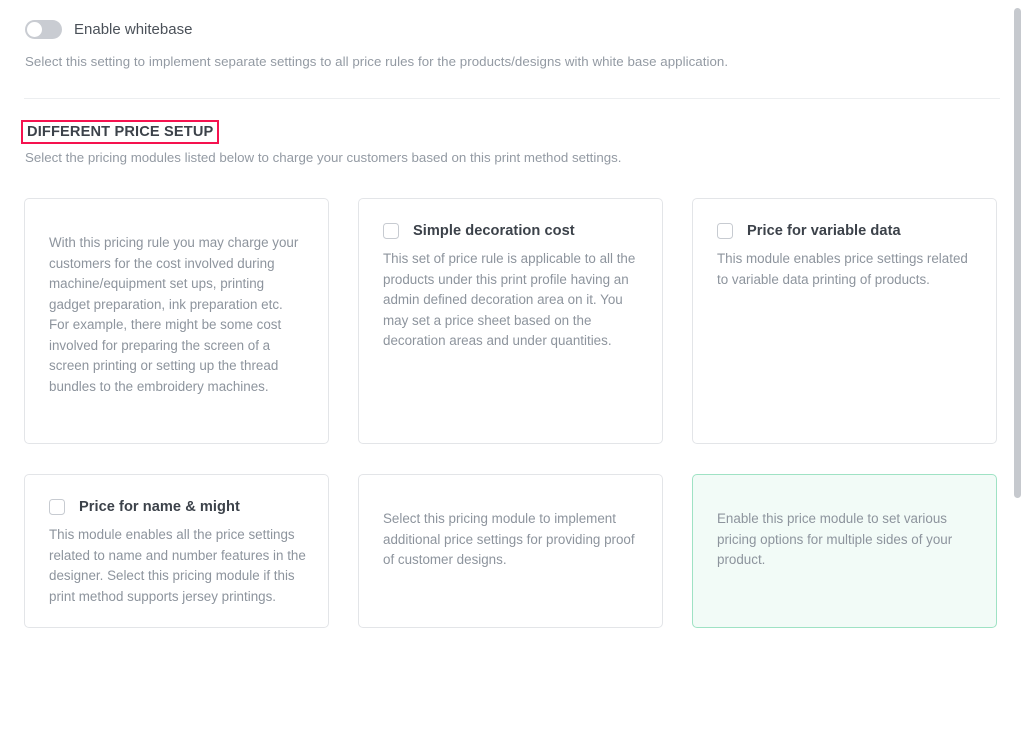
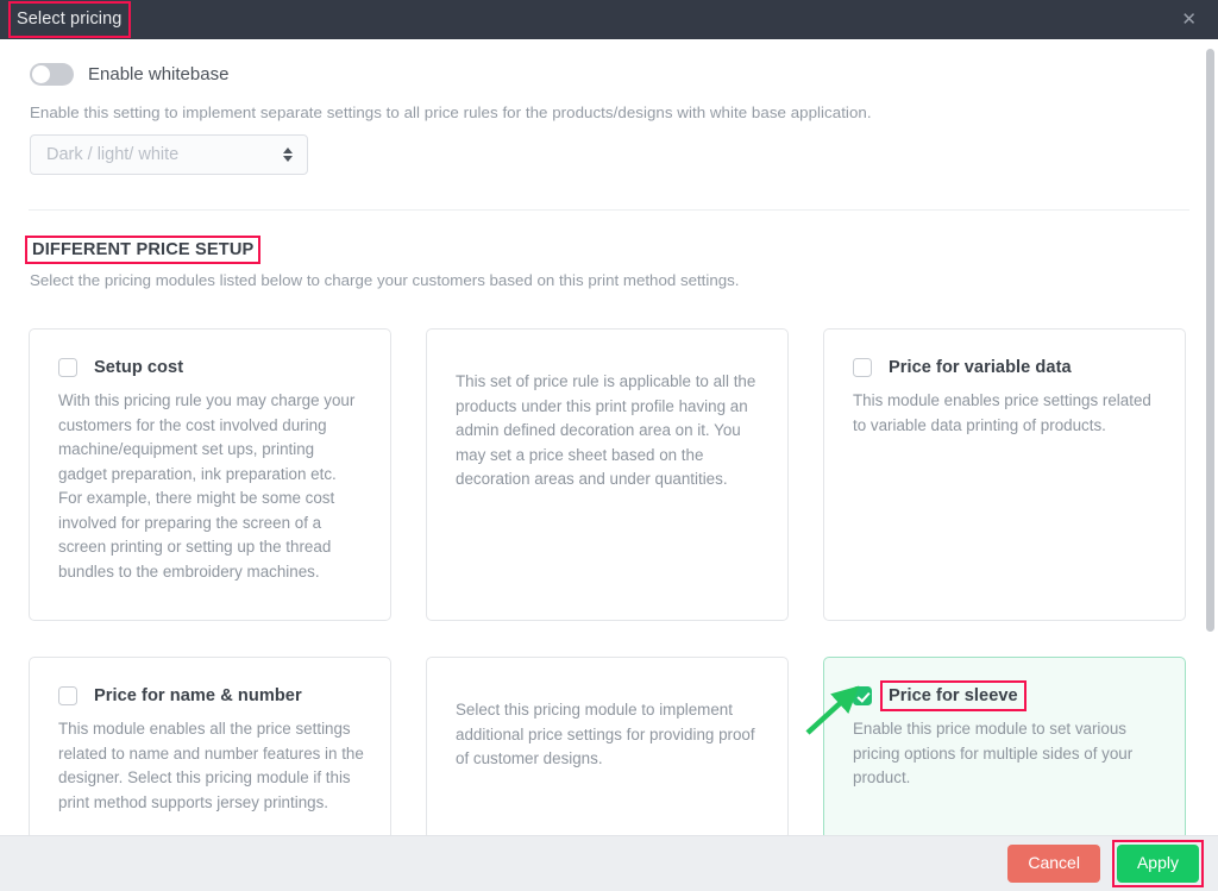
+ Select pricing
+ ✕
  Enable whitebase
- Select this setting to implement separate settings to all price rules for the products/designs with white base application.
+ Enable this setting to implement separate settings to all price rules for the products/designs with white base application.
+ Dark / light/ white
  DIFFERENT PRICE SETUP
  Select the pricing modules listed below to charge your customers based on this print method settings.
+ Setup cost
  With this pricing rule you may charge your customers for the cost involved during machine/equipment set ups, printing gadget preparation, ink preparation etc. For example, there might be some cost involved for preparing the screen of a screen printing or setting up the thread bundles to the embroidery machines.
- Simple decoration cost
  This set of price rule is applicable to all the products under this print profile having an admin defined decoration area on it. You may set a price sheet based on the decoration areas and under quantities.
  Price for variable data
  This module enables price settings related to variable data printing of products.
- Price for name & might
+ Price for name & number
  This module enables all the price settings related to name and number features in the designer. Select this pricing module if this print method supports jersey printings.
  Select this pricing module to implement additional price settings for providing proof of customer designs.
+ Price for sleeve
  Enable this price module to set various pricing options for multiple sides of your product.
+ Cancel
+ Apply
